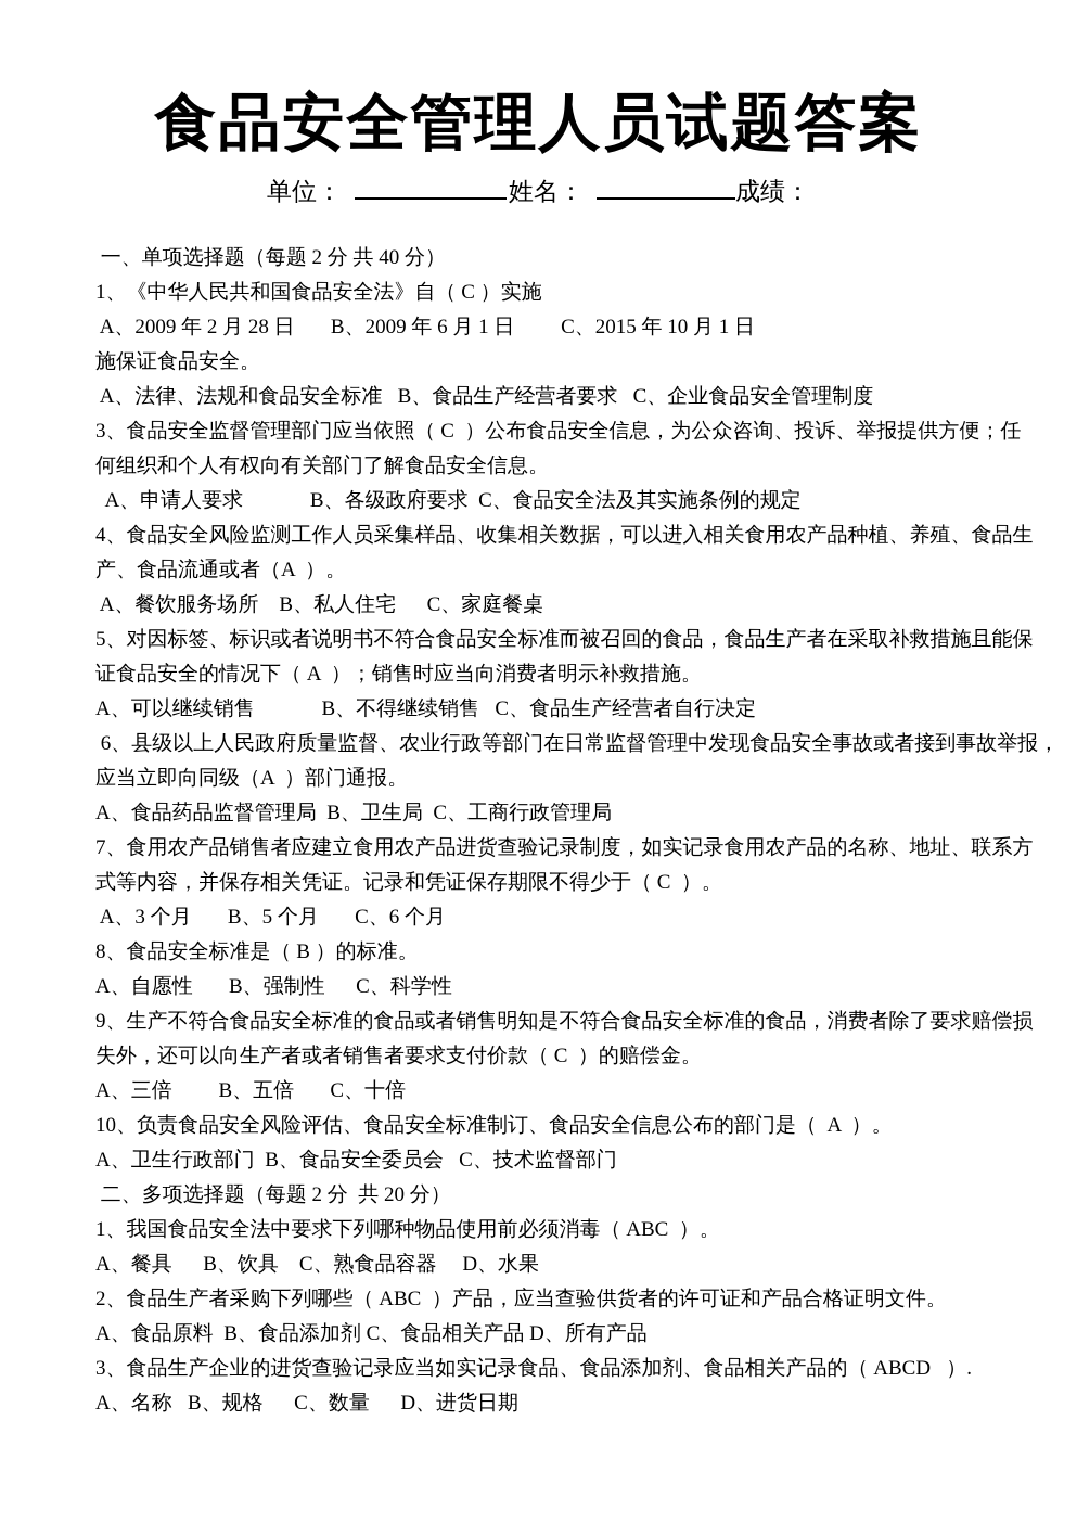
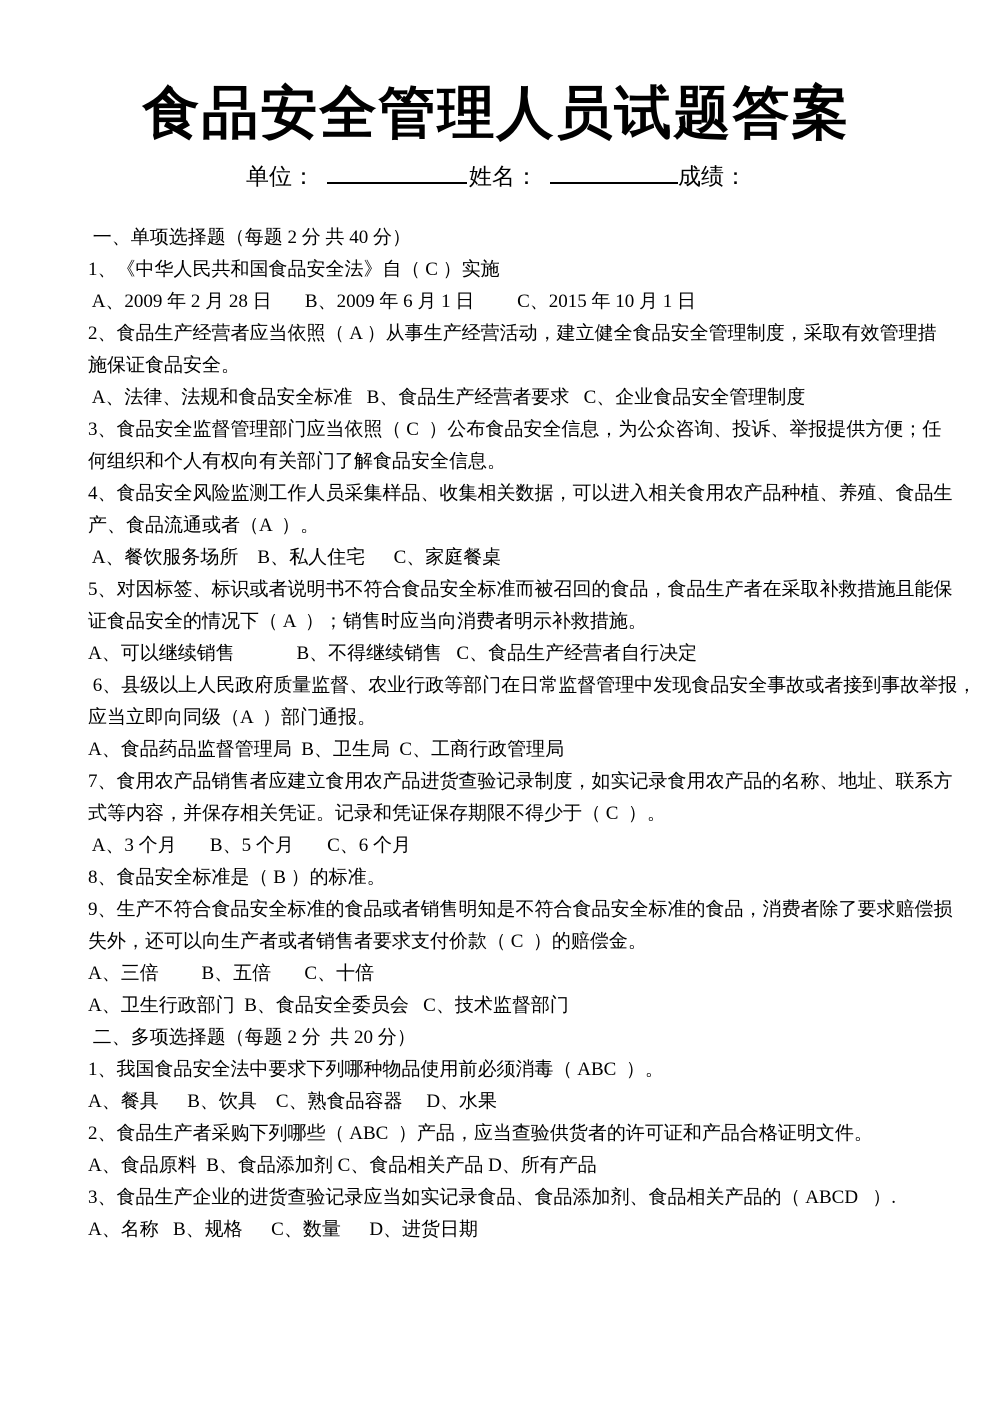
  食品安全管理人员试题答案
  单位： 姓名： 成绩：
  一、单项选择题（每题 2 分 共 40 分）
  1、《中华人民共和国食品安全法》自（ C ）实施
  A、2009 年 2 月 28 日 B、2009 年 6 月 1 日 C、2015 年 10 月 1 日
+ 2、食品生产经营者应当依照（ A ）从事生产经营活动，建立健全食品安全管理制度，采取有效管理措
  施保证食品安全。
  A、法律、法规和食品安全标准 B、食品生产经营者要求 C、企业食品安全管理制度
  3、食品安全监督管理部门应当依照（ C ）公布食品安全信息，为公众咨询、投诉、举报提供方便；任
  何组织和个人有权向有关部门了解食品安全信息。
- A、申请人要求 B、各级政府要求 C、食品安全法及其实施条例的规定
  4、食品安全风险监测工作人员采集样品、收集相关数据，可以进入相关食用农产品种植、养殖、食品生
  产、食品流通或者（A ）。
  A、餐饮服务场所 B、私人住宅 C、家庭餐桌
  5、对因标签、标识或者说明书不符合食品安全标准而被召回的食品，食品生产者在采取补救措施且能保
  证食品安全的情况下（ A ）；销售时应当向消费者明示补救措施。
  A、可以继续销售 B、不得继续销售 C、食品生产经营者自行决定
  6、县级以上人民政府质量监督、农业行政等部门在日常监督管理中发现食品安全事故或者接到事故举报，
  应当立即向同级（A ）部门通报。
  A、食品药品监督管理局 B、卫生局 C、工商行政管理局
  7、食用农产品销售者应建立食用农产品进货查验记录制度，如实记录食用农产品的名称、地址、联系方
  式等内容，并保存相关凭证。记录和凭证保存期限不得少于（ C ）。
  A、3 个月 B、5 个月 C、6 个月
  8、食品安全标准是（ B ）的标准。
- A、自愿性 B、强制性 C、科学性
  9、生产不符合食品安全标准的食品或者销售明知是不符合食品安全标准的食品，消费者除了要求赔偿损
  失外，还可以向生产者或者销售者要求支付价款（ C ）的赔偿金。
  A、三倍 B、五倍 C、十倍
- 10、负责食品安全风险评估、食品安全标准制订、食品安全信息公布的部门是（ A ）。
  A、卫生行政部门 B、食品安全委员会 C、技术监督部门
  二、多项选择题（每题 2 分 共 20 分）
  1、我国食品安全法中要求下列哪种物品使用前必须消毒（ ABC ）。
  A、餐具 B、饮具 C、熟食品容器 D、水果
  2、食品生产者采购下列哪些（ ABC ）产品，应当查验供货者的许可证和产品合格证明文件。
  A、食品原料 B、食品添加剂 C、食品相关产品 D、所有产品
  3、食品生产企业的进货查验记录应当如实记录食品、食品添加剂、食品相关产品的（ ABCD ）.
  A、名称 B、规格 C、数量 D、进货日期
